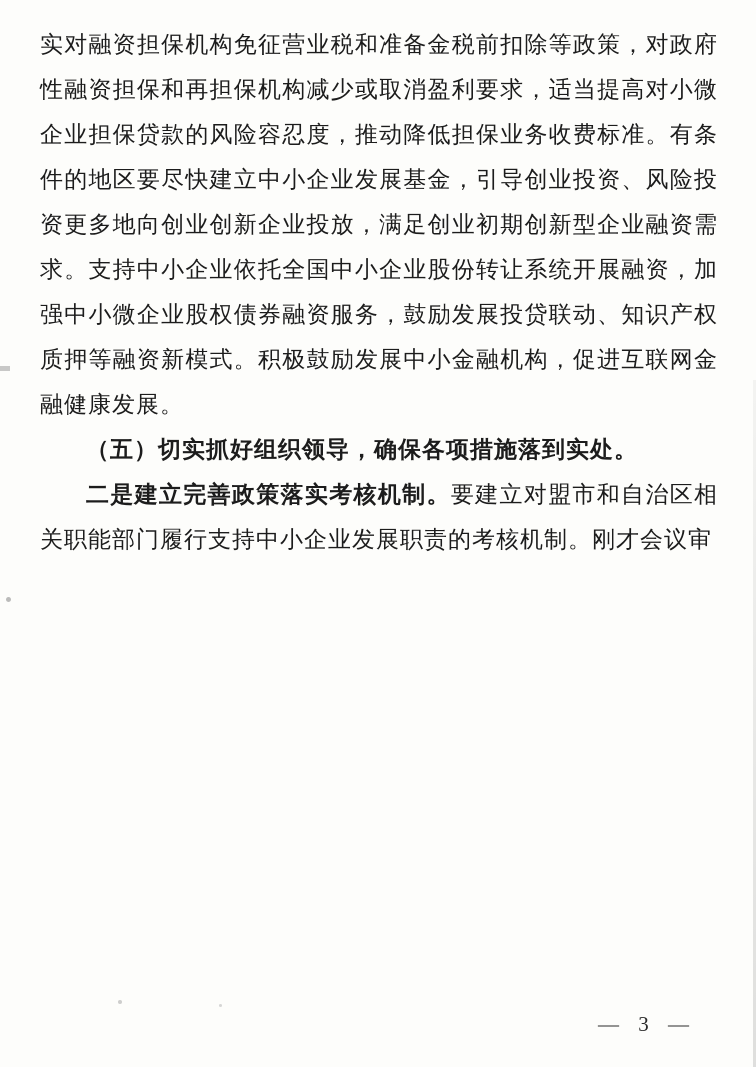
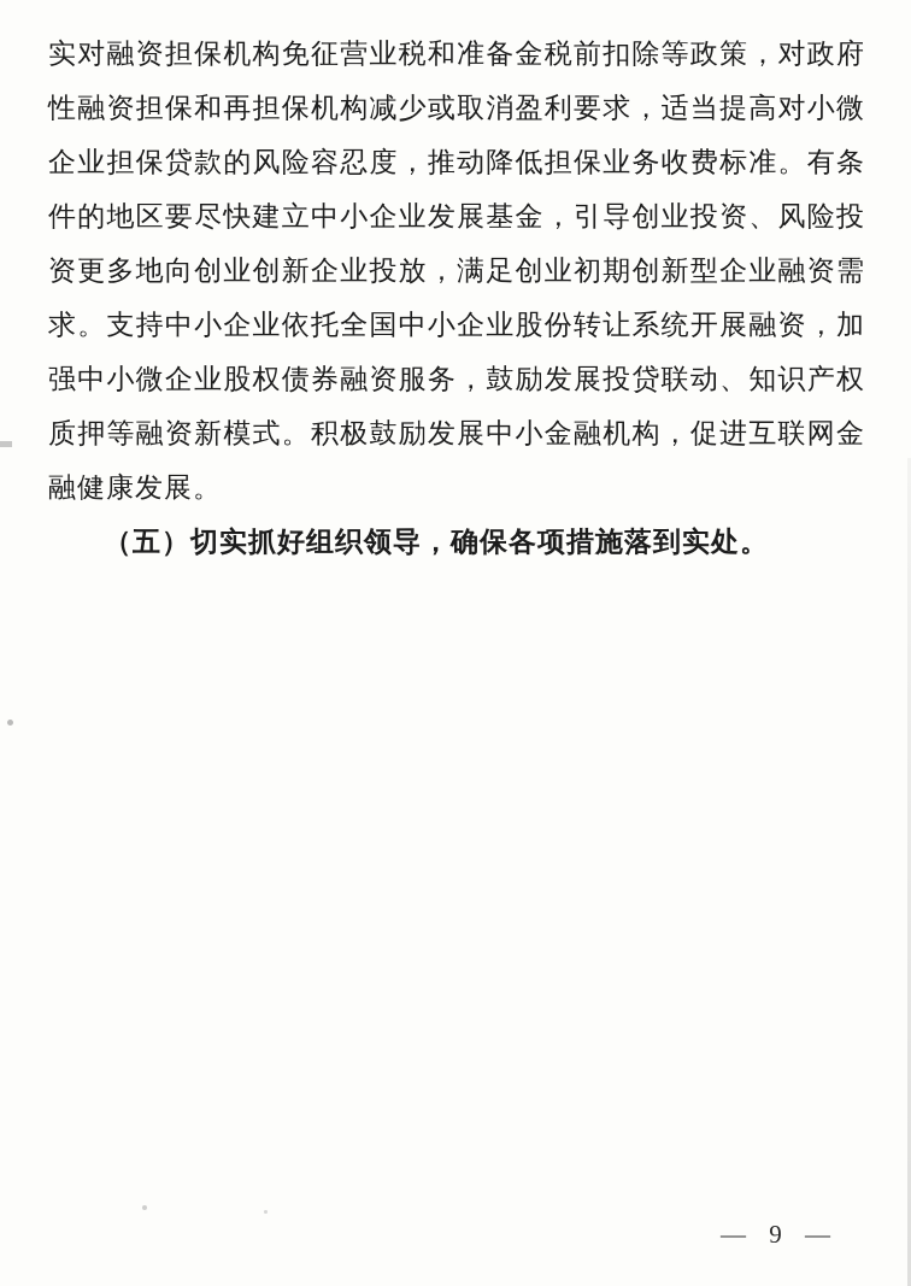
  实对融资担保机构免征营业税和准备金税前扣除等政策，对政府性融资担保和再担保机构减少或取消盈利要求，适当提高对小微企业担保贷款的风险容忍度，推动降低担保业务收费标准。有条件的地区要尽快建立中小企业发展基金，引导创业投资、风险投资更多地向创业创新企业投放，满足创业初期创新型企业融资需求。支持中小企业依托全国中小企业股份转让系统开展融资，加强中小微企业股权债券融资服务，鼓励发展投贷联动、知识产权质押等融资新模式。积极鼓励发展中小金融机构，促进互联网金融健康发展。
  （五）切实抓好组织领导，确保各项措施落到实处。
- 二是建立完善政策落实考核机制。要建立对盟市和自治区相关职能部门履行支持中小企业发展职责的考核机制。刚才会议审
- — 3 —
+ — 9 —
